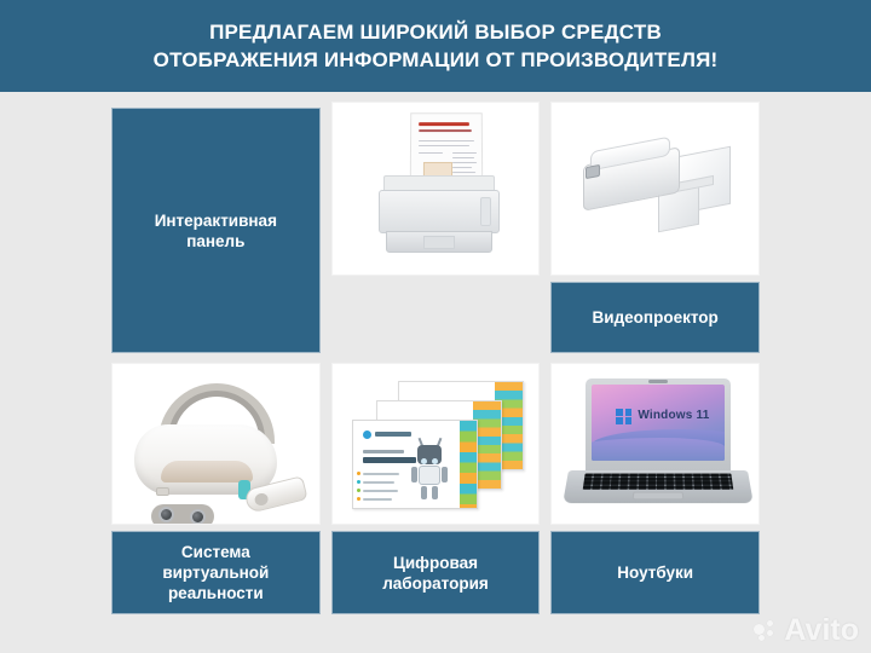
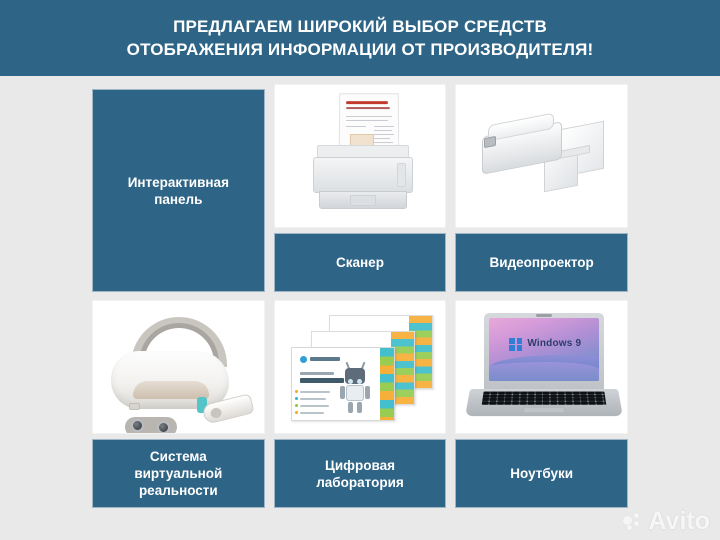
  ПРЕДЛАГАЕМ ШИРОКИЙ ВЫБОР СРЕДСТВ
  ОТОБРАЖЕНИЯ ИНФОРМАЦИИ ОТ ПРОИЗВОДИТЕЛЯ!
  Интерактивная
  панель
+ Сканер
  Видеопроектор
  Система
  виртуальной
  реальности
  Цифровая
  лаборатория
- Windows 11
+ Windows 9
  Ноутбуки
  Avito
